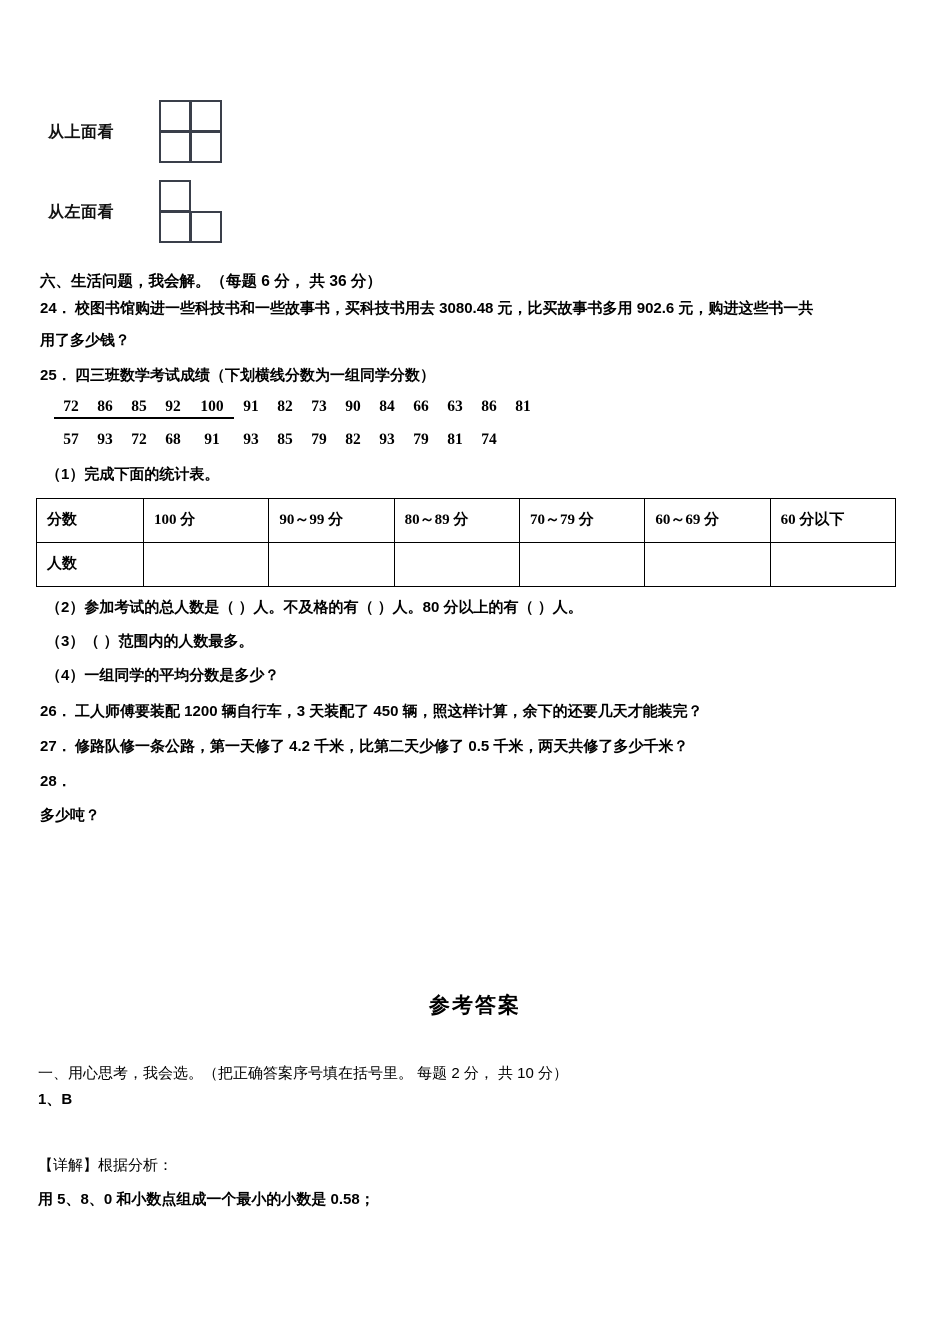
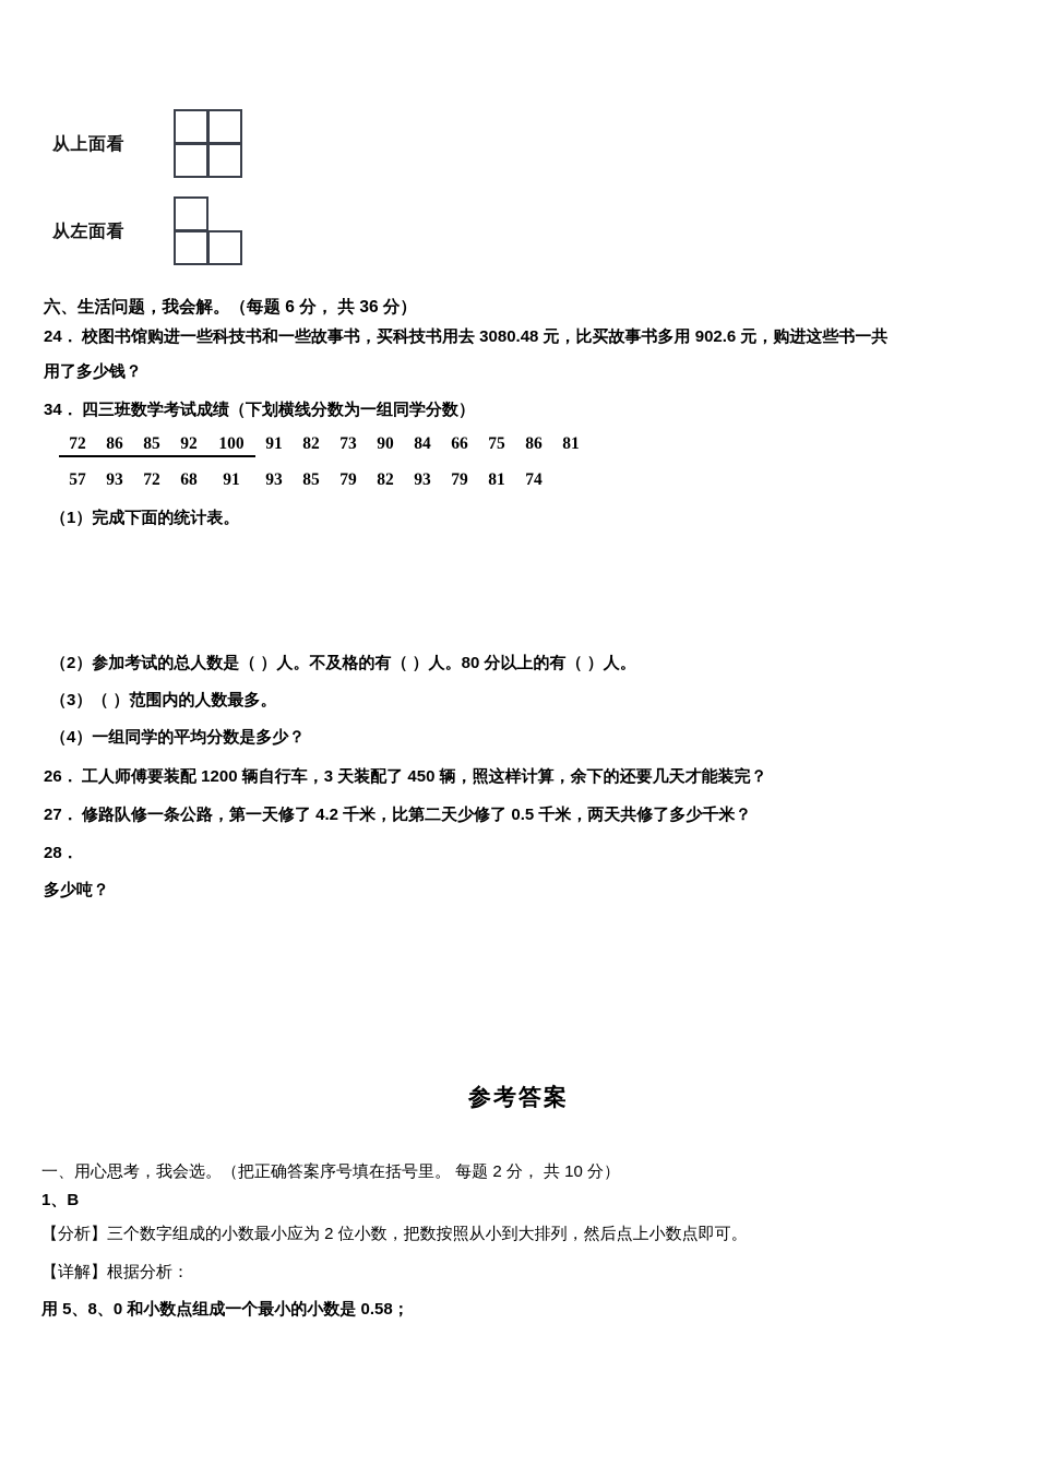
  从上面看
  从左面看
  六、生活问题，我会解。（每题 6 分， 共 36 分）
  24．
  校图书馆购进一些科技书和一些故事书，买科技书用去 3080.48 元，比买故事书多用 902.6 元，购进这些书一共
  用了多少钱？
- 25．
+ 34．
  四三班数学考试成绩（下划横线分数为一组同学分数）
- 72 86 85 92 100 91 82 73 90 84 66 63 86 81
+ 72 86 85 92 100 91 82 73 90 84 66 75 86 81
  57 93 72 68 91 93 85 79 82 93 79 81 74
  （1）完成下面的统计表。
- 分数	100 分	90～99 分	80～89 分	70～79 分	60～69 分	60 分以下
- 人数
  （2）参加考试的总人数是（ ）人。不及格的有（ ）人。80 分以上的有（ ）人。
  （3）（ ）范围内的人数最多。
  （4）一组同学的平均分数是多少？
  26．
  工人师傅要装配 1200 辆自行车，3 天装配了 450 辆，照这样计算，余下的还要几天才能装完？
  27．
  修路队修一条公路，第一天修了 4.2 千米，比第二天少修了 0.5 千米，两天共修了多少千米？
  28．
  多少吨？
  参考答案
  一、用心思考，我会选。（把正确答案序号填在括号里。 每题 2 分， 共 10 分）
  1、B
+ 【分析】三个数字组成的小数最小应为 2 位小数，把数按照从小到大排列，然后点上小数点即可。
  【详解】根据分析：
  用 5、8、0 和小数点组成一个最小的小数是 0.58；
